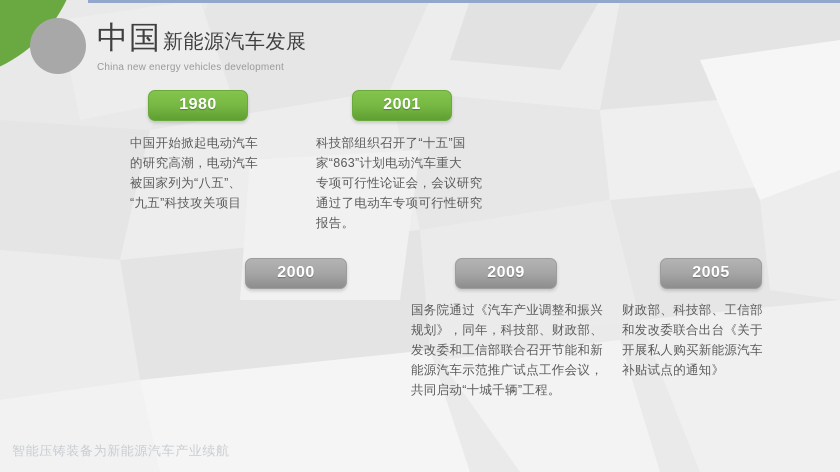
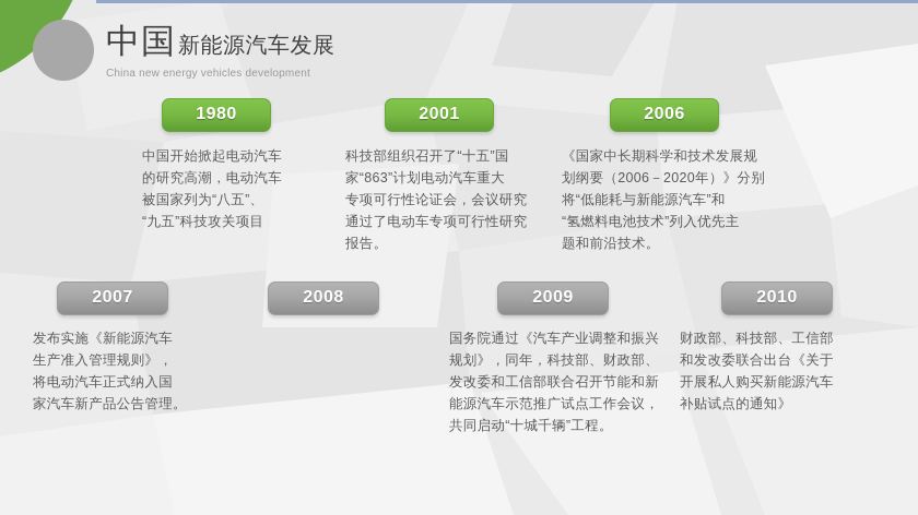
  中国
  新能源汽车发展
  China new energy vehicles development
  1980
  中国开始掀起电动汽车
  的研究高潮，电动汽车
  被国家列为“八五”、
  “九五”科技攻关项目
  2001
  科技部组织召开了“十五”国
  家“863”计划电动汽车重大
  专项可行性论证会，会议研究
  通过了电动车专项可行性研究
  报告。
+ 2006
+ 《国家中长期科学和技术发展规
+ 划纲要（2006－2020年）》分别
+ 将“低能耗与新能源汽车”和
+ “氢燃料电池技术”列入优先主
+ 题和前沿技术。
+ 2007
+ 发布实施《新能源汽车
+ 生产准入管理规则》，
+ 将电动汽车正式纳入国
+ 家汽车新产品公告管理。
- 2000
+ 2008
  2009
  国务院通过《汽车产业调整和振兴
  规划》，同年，科技部、财政部、
  发改委和工信部联合召开节能和新
  能源汽车示范推广试点工作会议，
  共同启动“十城千辆”工程。
- 2005
+ 2010
  财政部、科技部、工信部
  和发改委联合出台《关于
  开展私人购买新能源汽车
  补贴试点的通知》
- 智能压铸装备为新能源汽车产业续航
